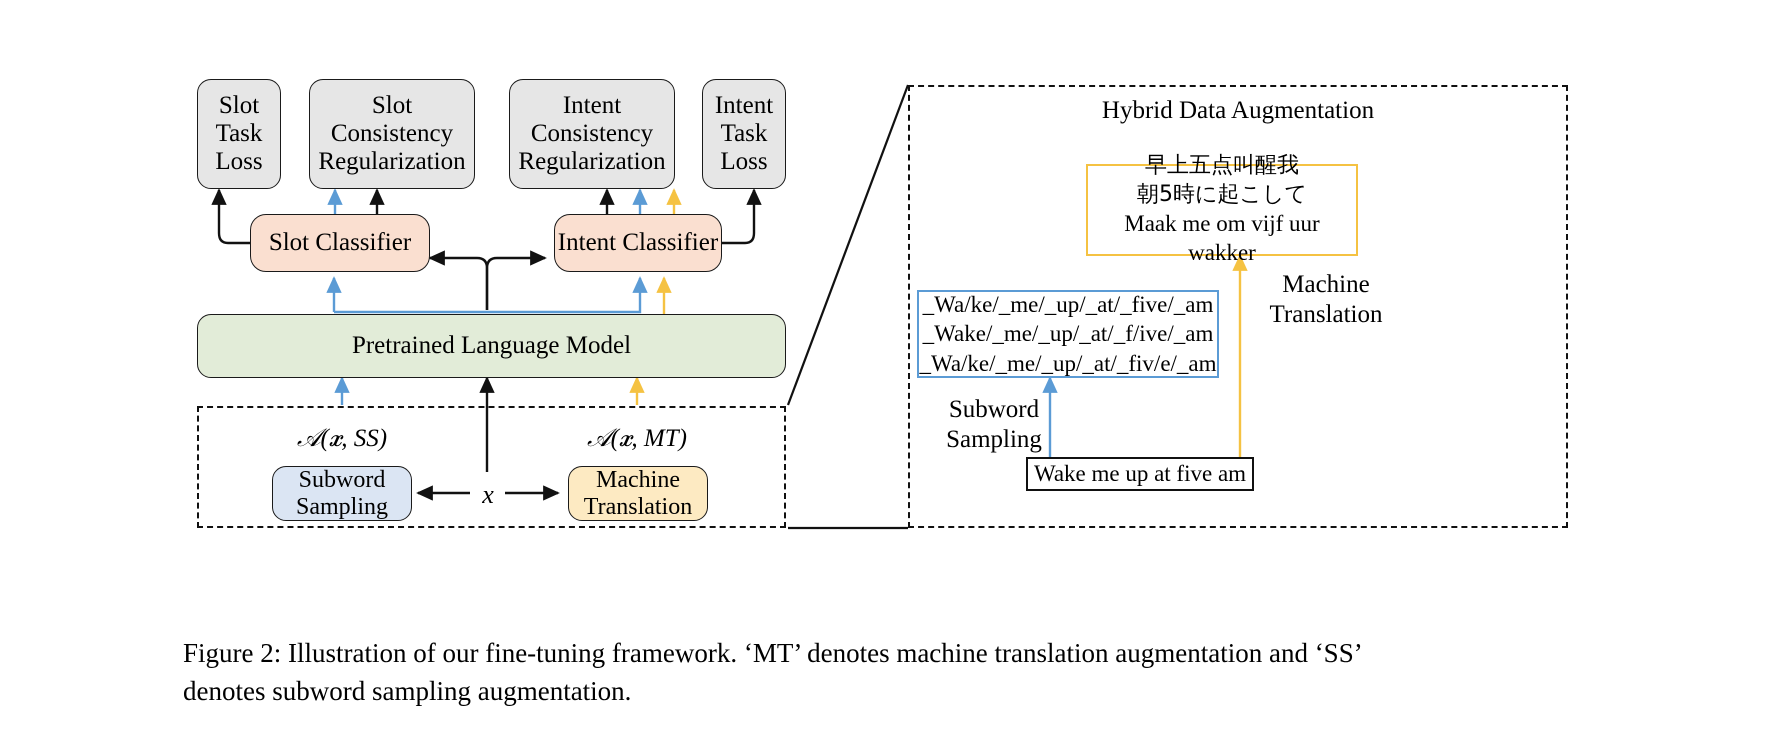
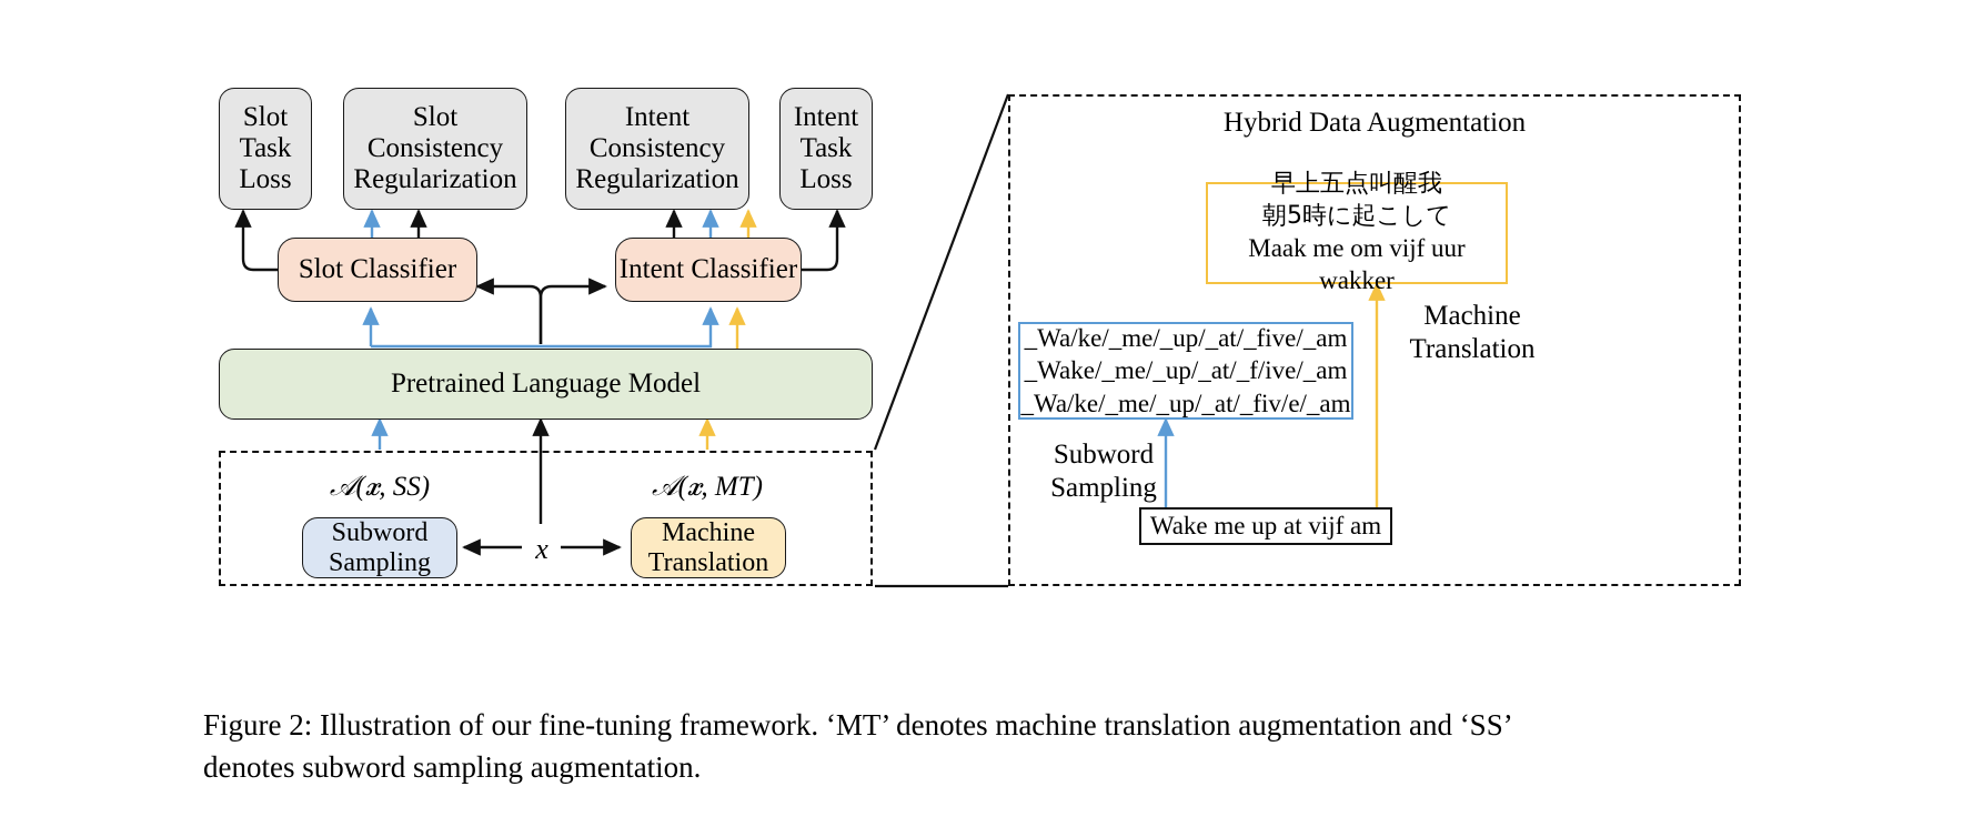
  Slot
  Task
  Loss
  Slot
  Consistency
  Regularization
  Intent
  Consistency
  Regularization
  Intent
  Task
  Loss
  Slot Classifier
  Intent Classifier
  Pretrained Language Model
  𝒜(𝒙, SS)
  𝒜(𝒙, MT)
  Subword
  Sampling
  Machine
  Translation
  x
  Hybrid Data Augmentation
  早上五点叫醒我
  朝5時に起こして
  Maak me om vijf uur wakker
  _Wa/ke/_me/_up/_at/_five/_am
  _Wake/_me/_up/_at/_f/ive/_am
  _Wa/ke/_me/_up/_at/_fiv/e/_am
- Wake me up at five am
+ Wake me up at vijf am
  Subword
  Sampling
  Machine
  Translation
  Figure 2: Illustration of our fine-tuning framework. ‘MT’ denotes machine translation augmentation and ‘SS’
  denotes subword sampling augmentation.
